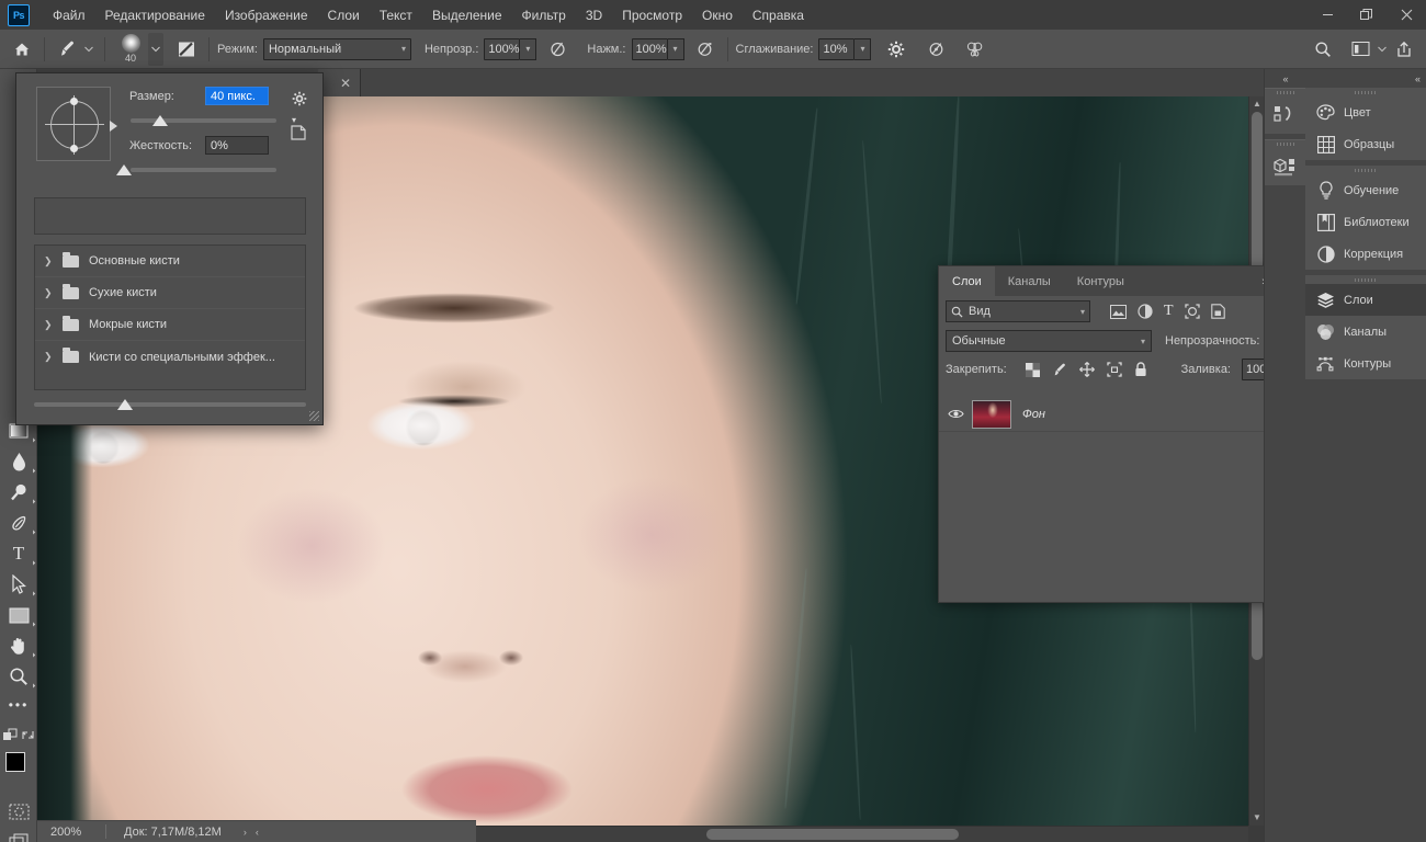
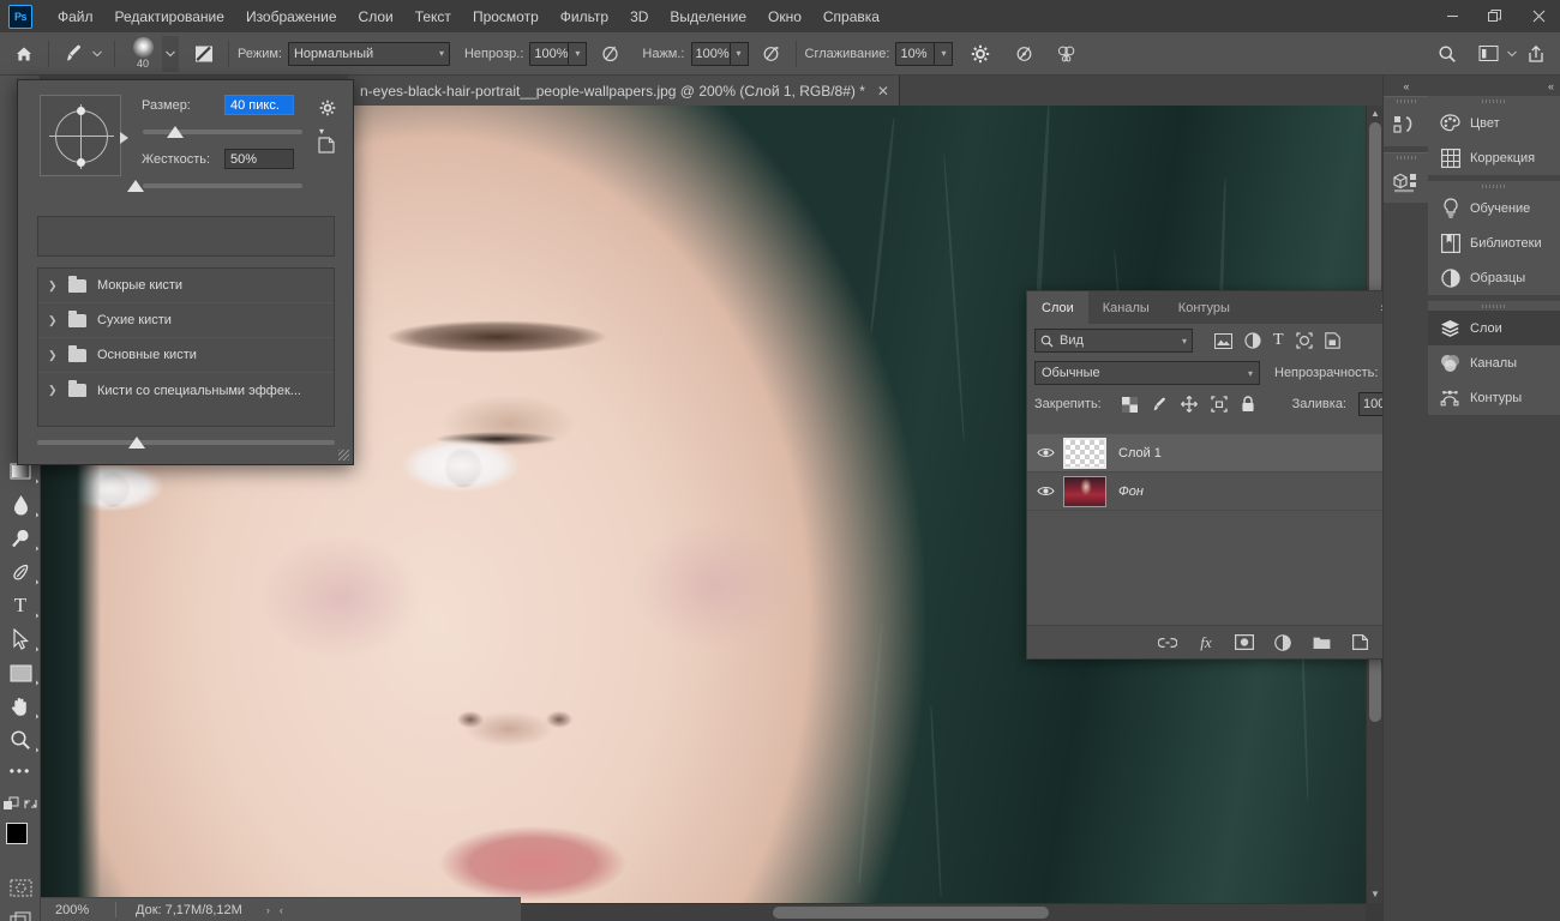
  Ps
  Файл
  Редактирование
  Изображение
  Слои
  Текст
- Выделение
+ Просмотр
  Фильтр
  3D
- Просмотр
+ Выделение
  Окно
  Справка
  40
  Режим:
  Нормальный
  ▾
  Непрозр.:
  100%
  ▾
  Нажм.:
  100%
  ▾
  Сглаживание:
  10%
  ▾
  T
  •••
+ n-eyes-black-hair-portrait__people-wallpapers.jpg @ 200% (Слой 1, RGB/8#) *
  ✕
  ▲
  ▼
  200%
  Док: 7,17M/8,12M
  ›
  ‹
  ▾
  Размер:
  40 пикс.
  Жесткость:
- 0%
+ 50%
  ❯
- Основные кисти
+ Мокрые кисти
  ❯
  Сухие кисти
  ❯
- Мокрые кисти
+ Основные кисти
  ❯
  Кисти со специальными эффек...
  Слои
  Каналы
  Контуры
  Вид
  ▾
  T
  Обычные
  ▾
  Непрозрачность:
  Закрепить:
  Заливка:
+ Слой 1
  Фон
+ fx
  «
  «
  Цвет
- Образцы
+ Коррекция
  Обучение
  Библиотеки
- Коррекция
+ Образцы
  Слои
  Каналы
  Контуры
